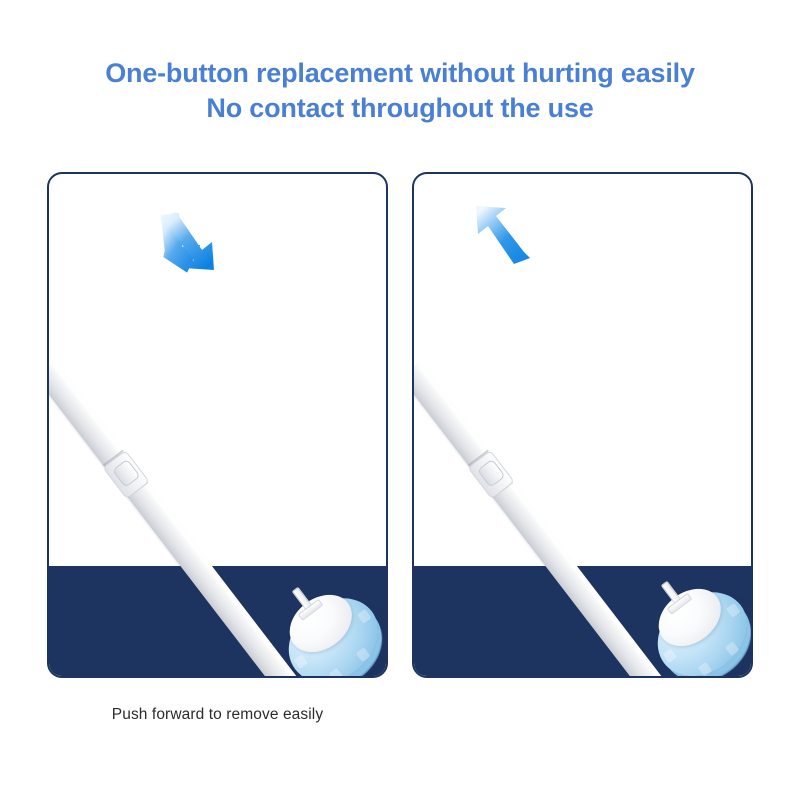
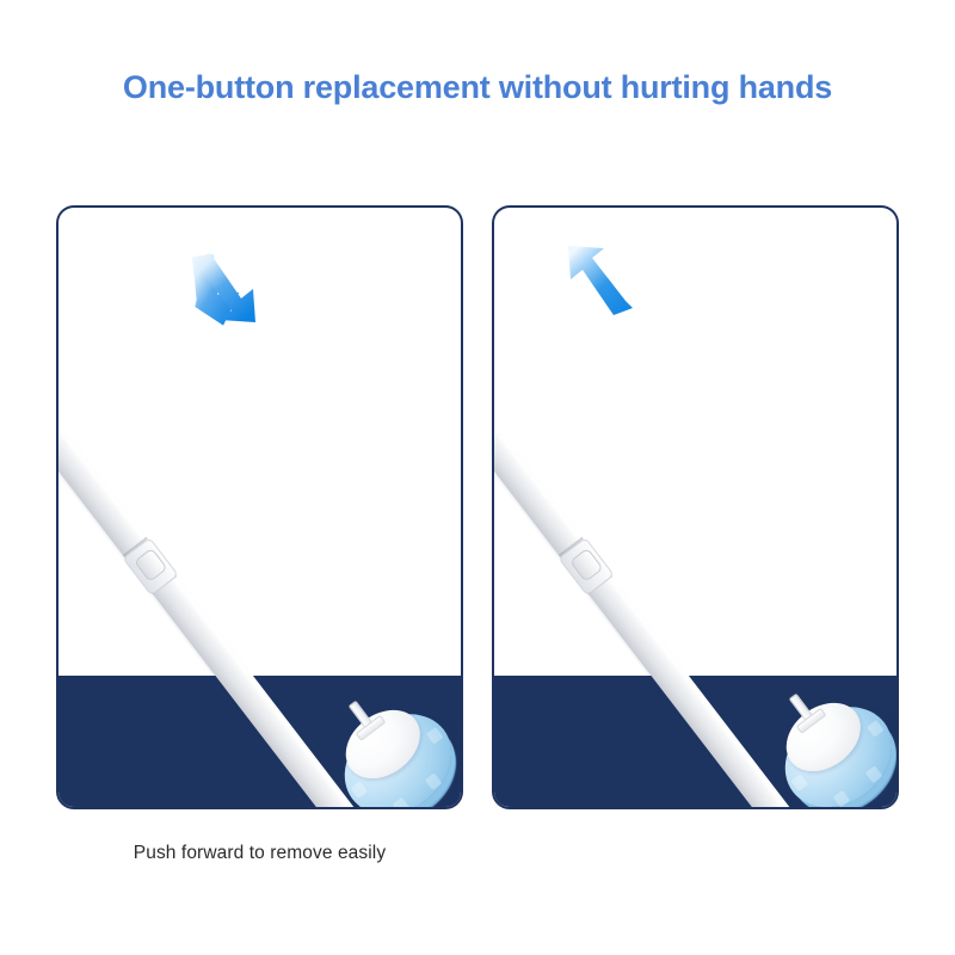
- One-button replacement without hurting easily
+ One-button replacement without hurting hands
- No contact throughout the use
  Push forward to remove easily
